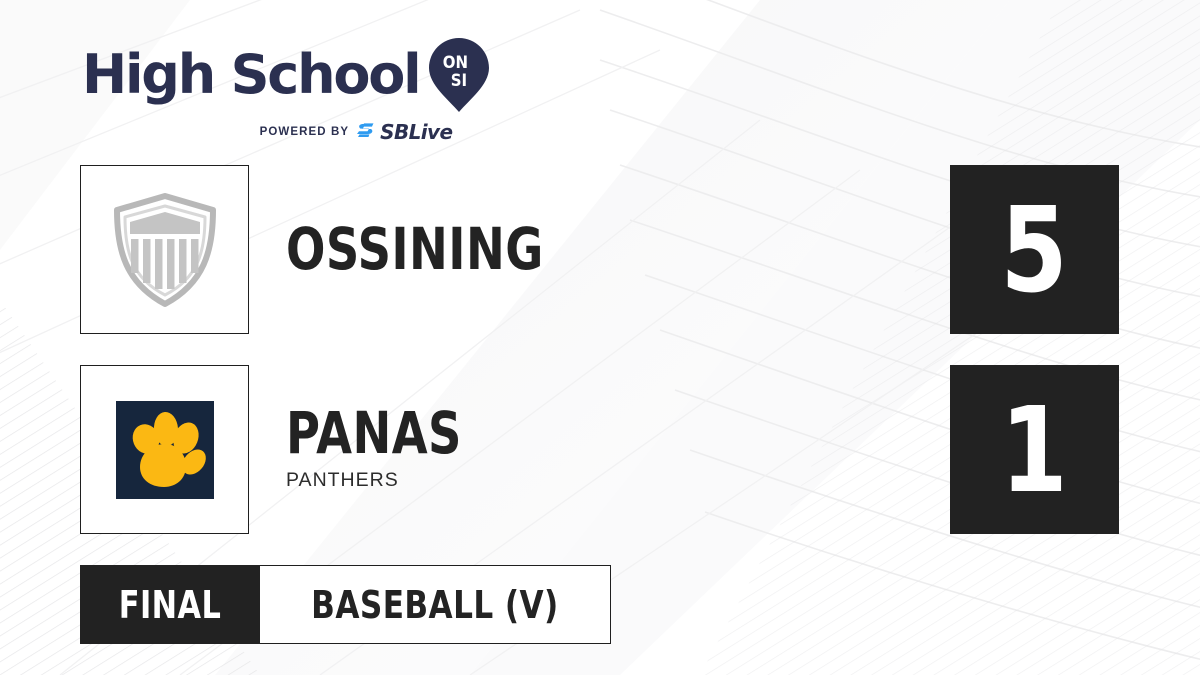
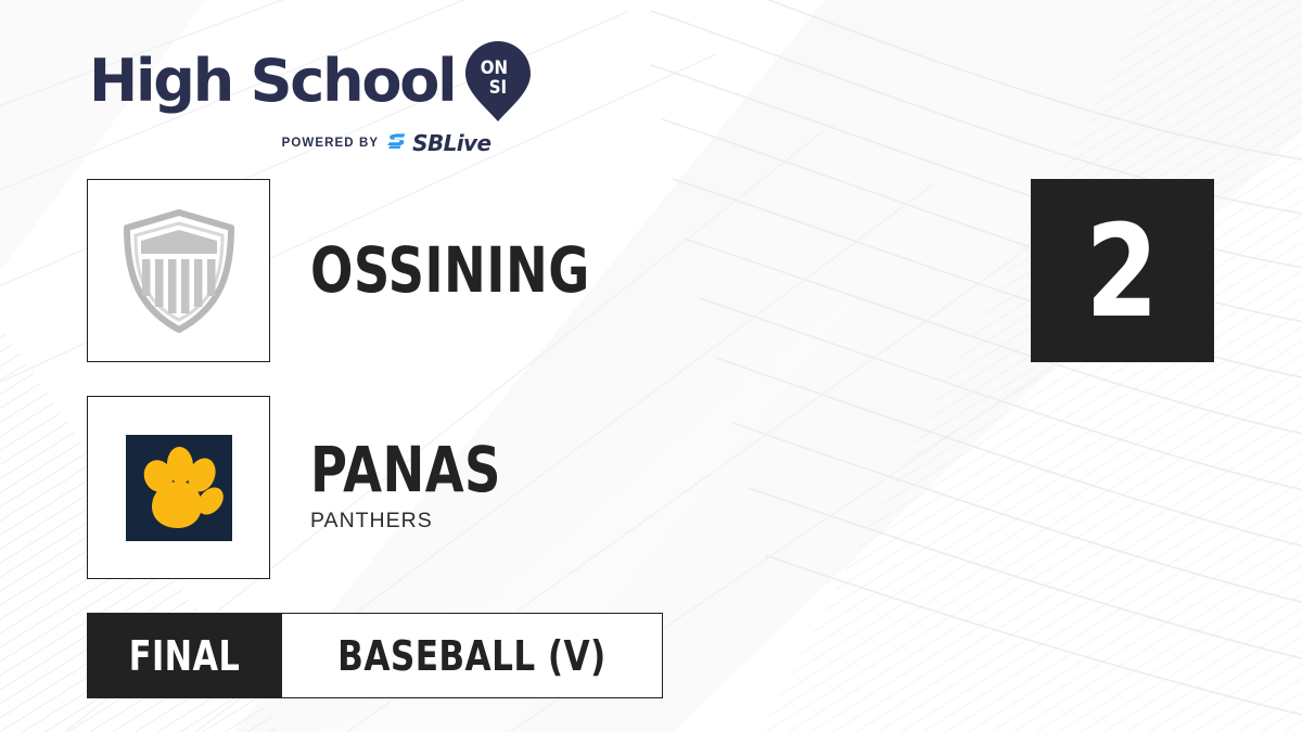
  High School
  ON
  SI
  POWERED BY
  SBLive
  OSSINING
  PANAS
  PANTHERS
- 5
+ 2
- 1
  FINAL
  BASEBALL (V)
